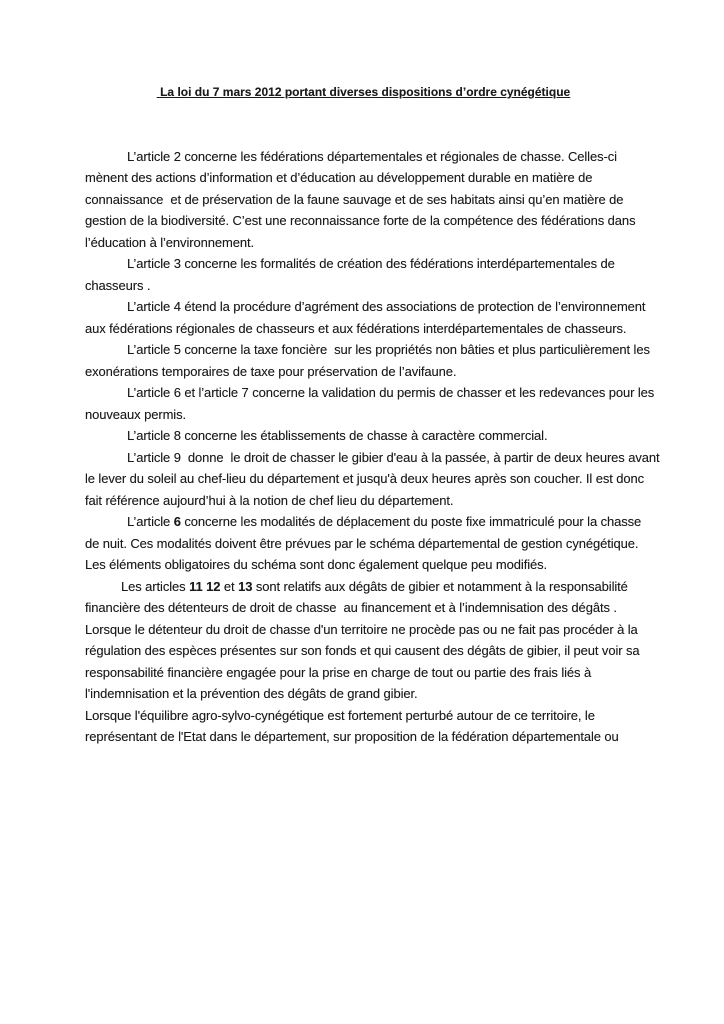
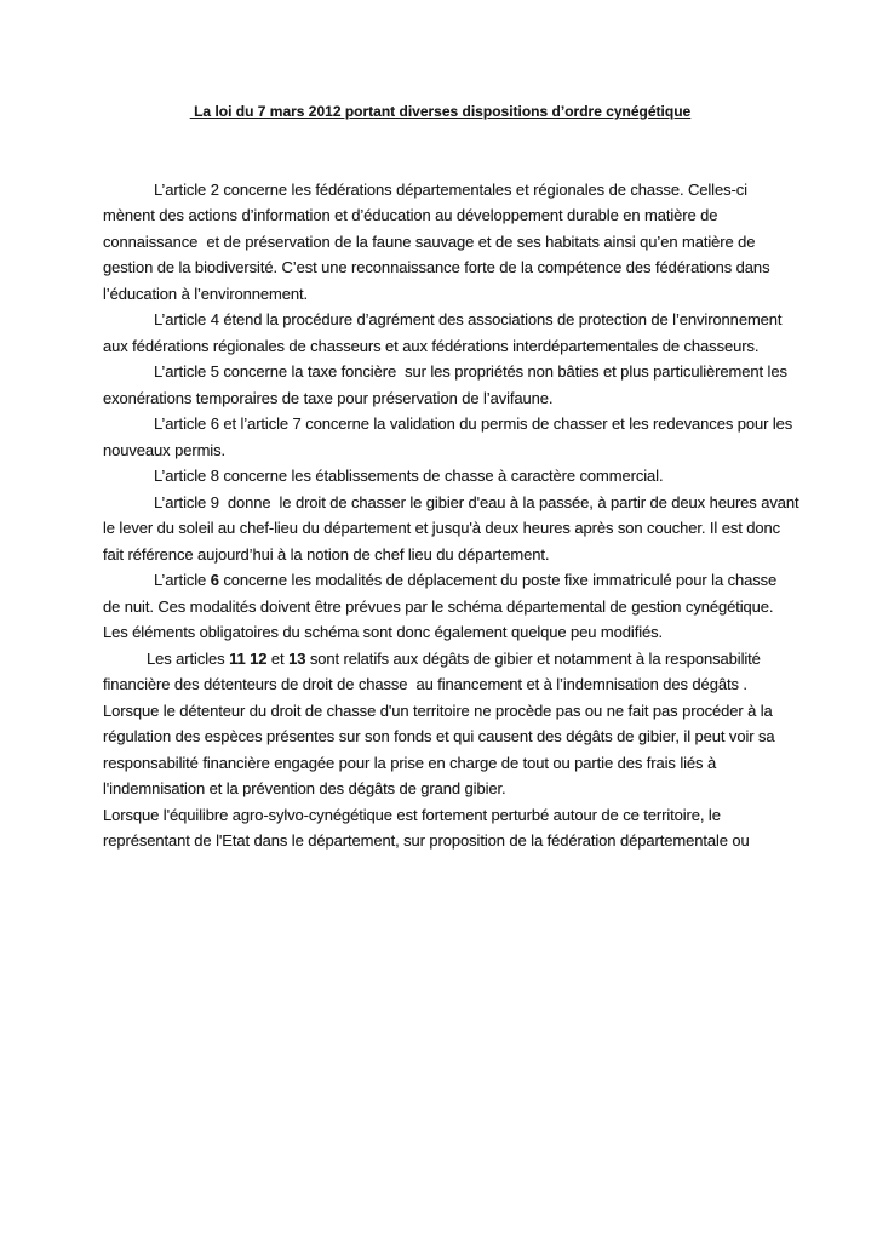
  La loi du 7 mars 2012 portant diverses dispositions d’ordre cynégétique
  L’article 2 concerne les fédérations départementales et régionales de chasse. Celles-ci
  mènent des actions d’information et d’éducation au développement durable en matière de
  connaissance et de préservation de la faune sauvage et de ses habitats ainsi qu’en matière de
  gestion de la biodiversité. C’est une reconnaissance forte de la compétence des fédérations dans
  l’éducation à l’environnement.
- L’article 3 concerne les formalités de création des fédérations interdépartementales de
- chasseurs .
  L’article 4 étend la procédure d’agrément des associations de protection de l’environnement
  aux fédérations régionales de chasseurs et aux fédérations interdépartementales de chasseurs.
  L’article 5 concerne la taxe foncière sur les propriétés non bâties et plus particulièrement les
  exonérations temporaires de taxe pour préservation de l’avifaune.
  L’article 6 et l’article 7 concerne la validation du permis de chasser et les redevances pour les
  nouveaux permis.
  L’article 8 concerne les établissements de chasse à caractère commercial.
  L’article 9 donne le droit de chasser le gibier d'eau à la passée, à partir de deux heures avant
  le lever du soleil au chef-lieu du département et jusqu'à deux heures après son coucher. Il est donc
  fait référence aujourd’hui à la notion de chef lieu du département.
  L’article 6 concerne les modalités de déplacement du poste fixe immatriculé pour la chasse
  de nuit. Ces modalités doivent être prévues par le schéma départemental de gestion cynégétique.
  Les éléments obligatoires du schéma sont donc également quelque peu modifiés.
  Les articles 11 12 et 13 sont relatifs aux dégâts de gibier et notamment à la responsabilité
  financière des détenteurs de droit de chasse au financement et à l’indemnisation des dégâts .
  Lorsque le détenteur du droit de chasse d'un territoire ne procède pas ou ne fait pas procéder à la
  régulation des espèces présentes sur son fonds et qui causent des dégâts de gibier, il peut voir sa
  responsabilité financière engagée pour la prise en charge de tout ou partie des frais liés à
  l'indemnisation et la prévention des dégâts de grand gibier.
  Lorsque l'équilibre agro-sylvo-cynégétique est fortement perturbé autour de ce territoire, le
  représentant de l'Etat dans le département, sur proposition de la fédération départementale ou
